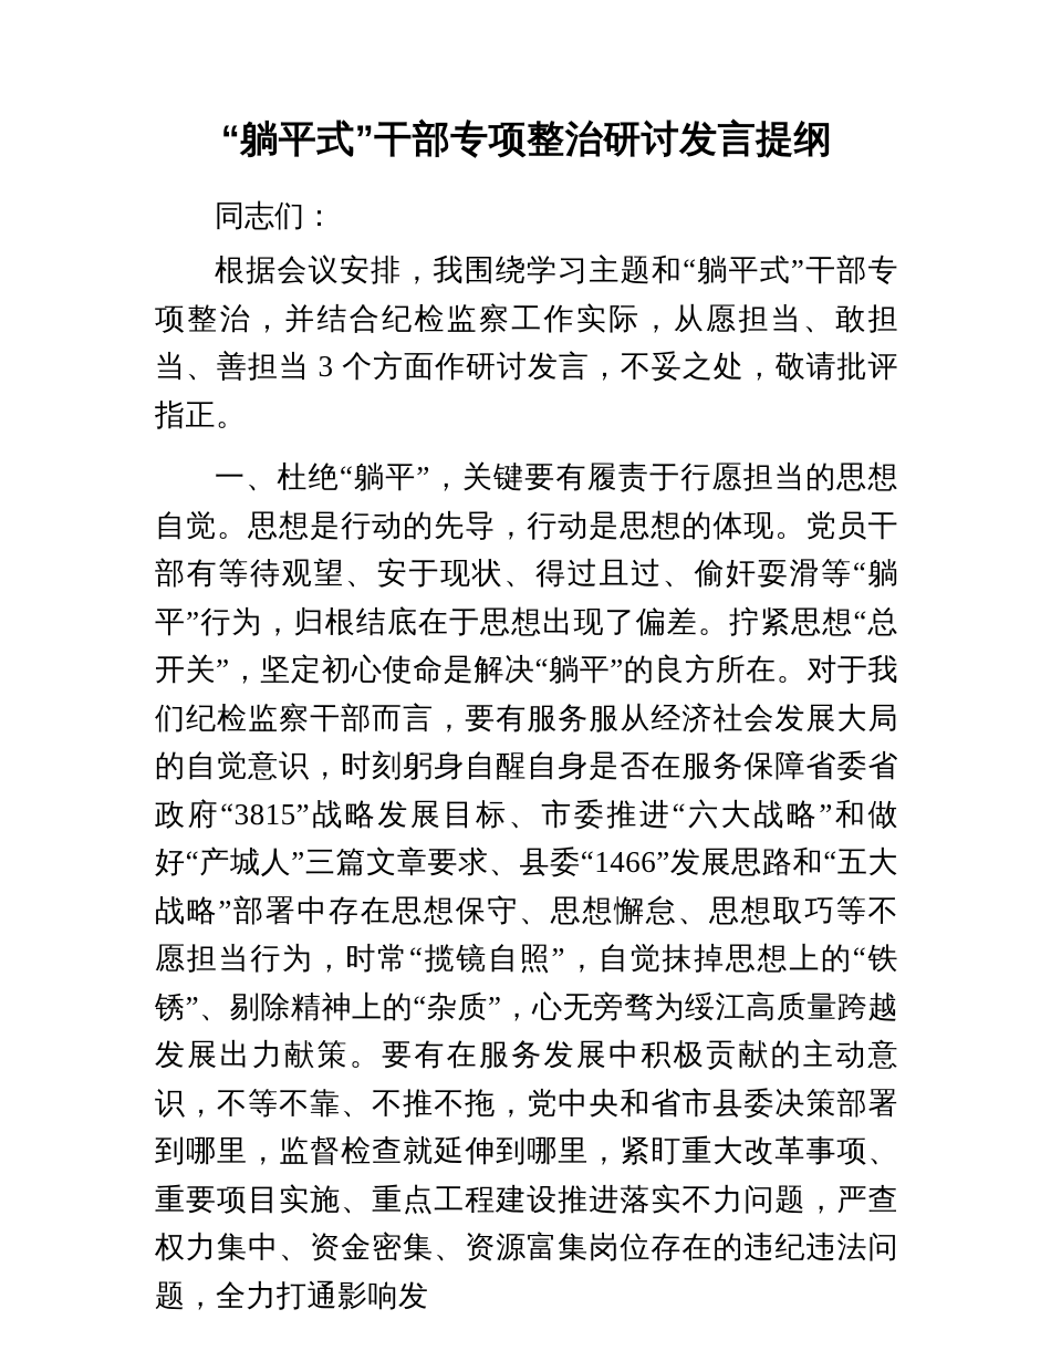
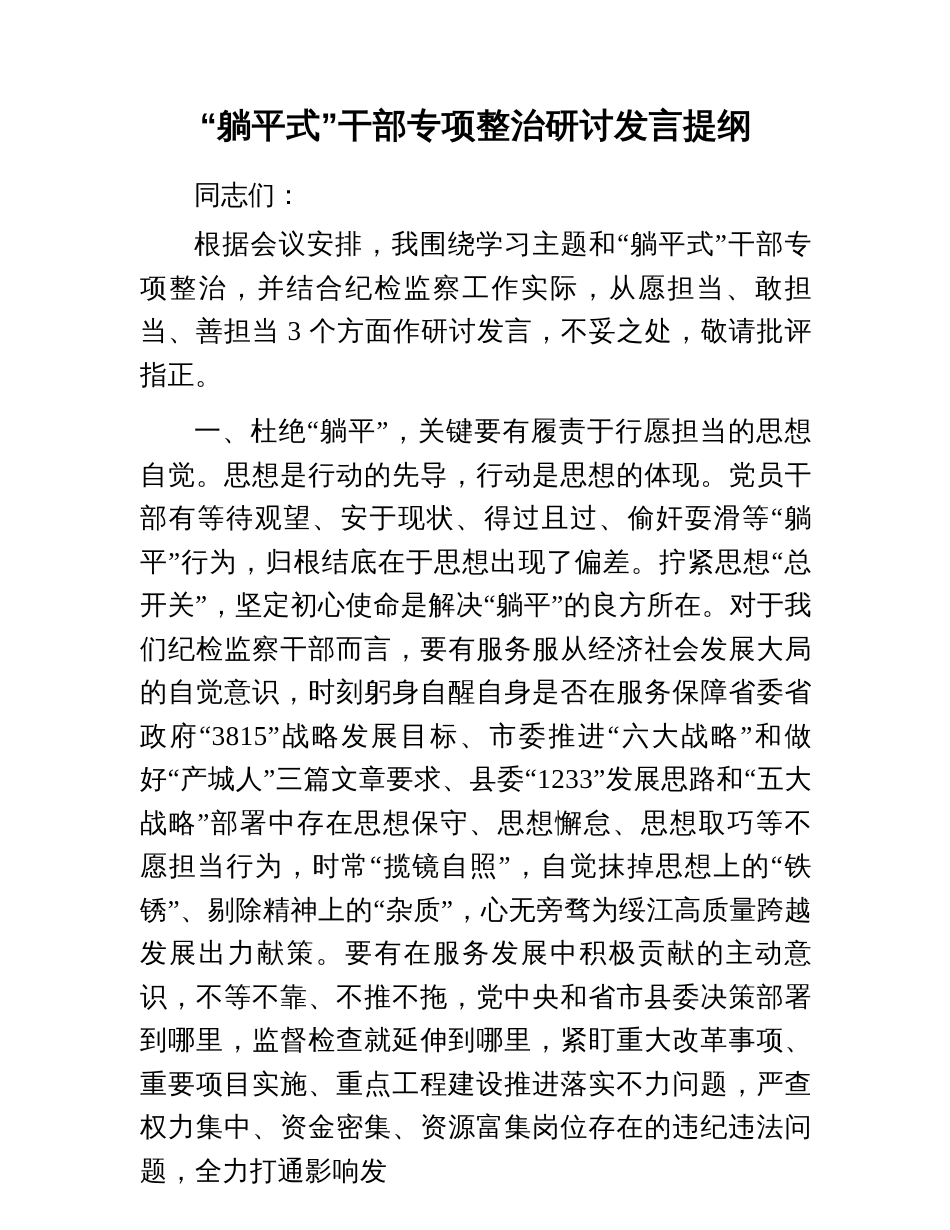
  “躺平式”干部专项整治研讨发言提纲
  同志们：
  根据会议安排，我围绕学习主题和“躺平式”干部专项整治，并结合纪检监察工作实际，从愿担当、敢担当、善担当 3 个方面作研讨发言，不妥之处，敬请批评指正。
- 一、杜绝“躺平”，关键要有履责于行愿担当的思想自觉。思想是行动的先导，行动是思想的体现。党员干部有等待观望、安于现状、得过且过、偷奸耍滑等“躺平”行为，归根结底在于思想出现了偏差。拧紧思想“总开关”，坚定初心使命是解决“躺平”的良方所在。对于我们纪检监察干部而言，要有服务服从经济社会发展大局的自觉意识，时刻躬身自醒自身是否在服务保障省委省政府“3815”战略发展目标、市委推进“六大战略”和做好“产城人”三篇文章要求、县委“1466”发展思路和“五大战略”部署中存在思想保守、思想懈怠、思想取巧等不愿担当行为，时常“揽镜自照”，自觉抹掉思想上的“铁锈”、剔除精神上的“杂质”，心无旁骛为绥江高质量跨越发展出力献策。要有在服务发展中积极贡献的主动意识，不等不靠、不推不拖，党中央和省市县委决策部署到哪里，监督检查就延伸到哪里，紧盯重大改革事项、重要项目实施、重点工程建设推进落实不力问题，严查权力集中、资金密集、资源富集岗位存在的违纪违法问题，全力打通影响发
+ 一、杜绝“躺平”，关键要有履责于行愿担当的思想自觉。思想是行动的先导，行动是思想的体现。党员干部有等待观望、安于现状、得过且过、偷奸耍滑等“躺平”行为，归根结底在于思想出现了偏差。拧紧思想“总开关”，坚定初心使命是解决“躺平”的良方所在。对于我们纪检监察干部而言，要有服务服从经济社会发展大局的自觉意识，时刻躬身自醒自身是否在服务保障省委省政府“3815”战略发展目标、市委推进“六大战略”和做好“产城人”三篇文章要求、县委“1233”发展思路和“五大战略”部署中存在思想保守、思想懈怠、思想取巧等不愿担当行为，时常“揽镜自照”，自觉抹掉思想上的“铁锈”、剔除精神上的“杂质”，心无旁骛为绥江高质量跨越发展出力献策。要有在服务发展中积极贡献的主动意识，不等不靠、不推不拖，党中央和省市县委决策部署到哪里，监督检查就延伸到哪里，紧盯重大改革事项、重要项目实施、重点工程建设推进落实不力问题，严查权力集中、资金密集、资源富集岗位存在的违纪违法问题，全力打通影响发
